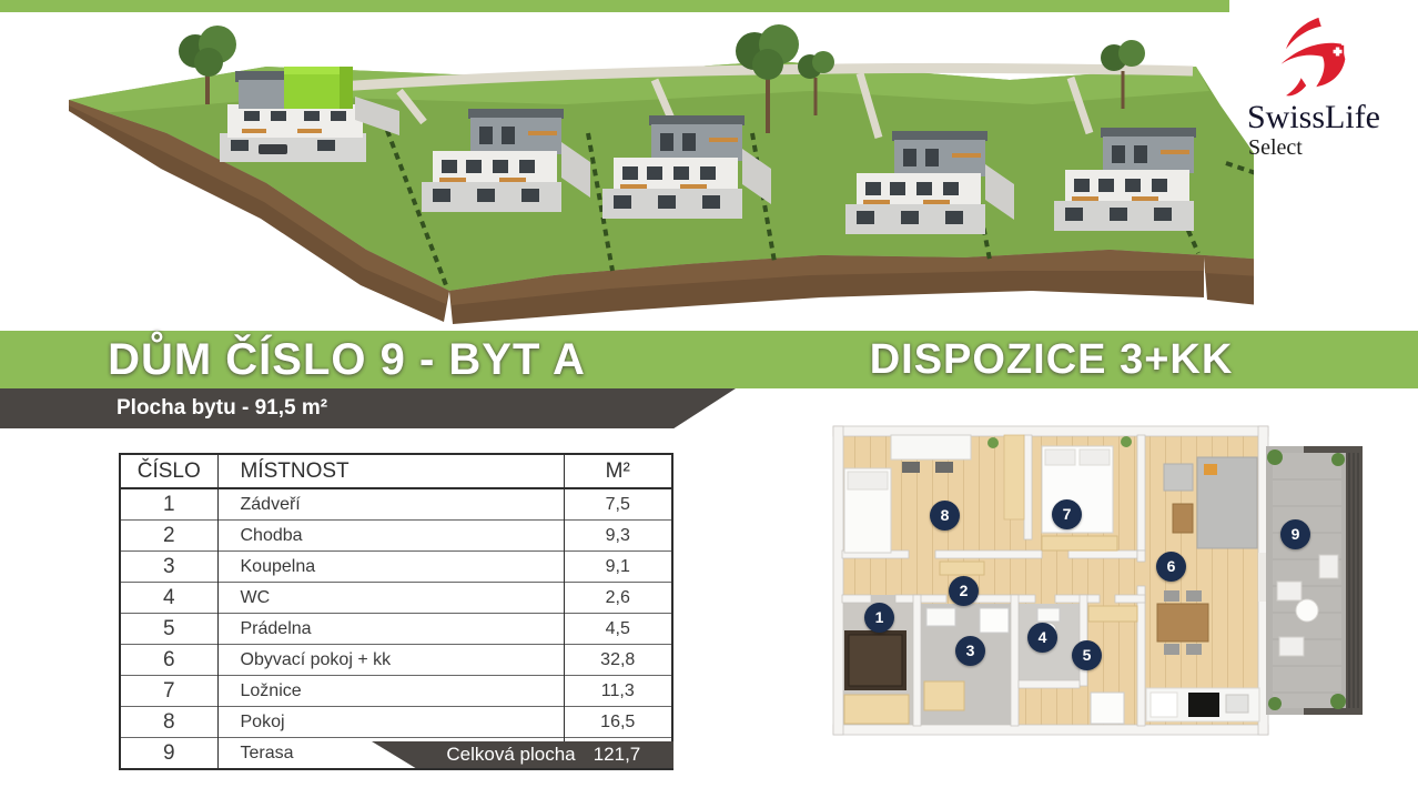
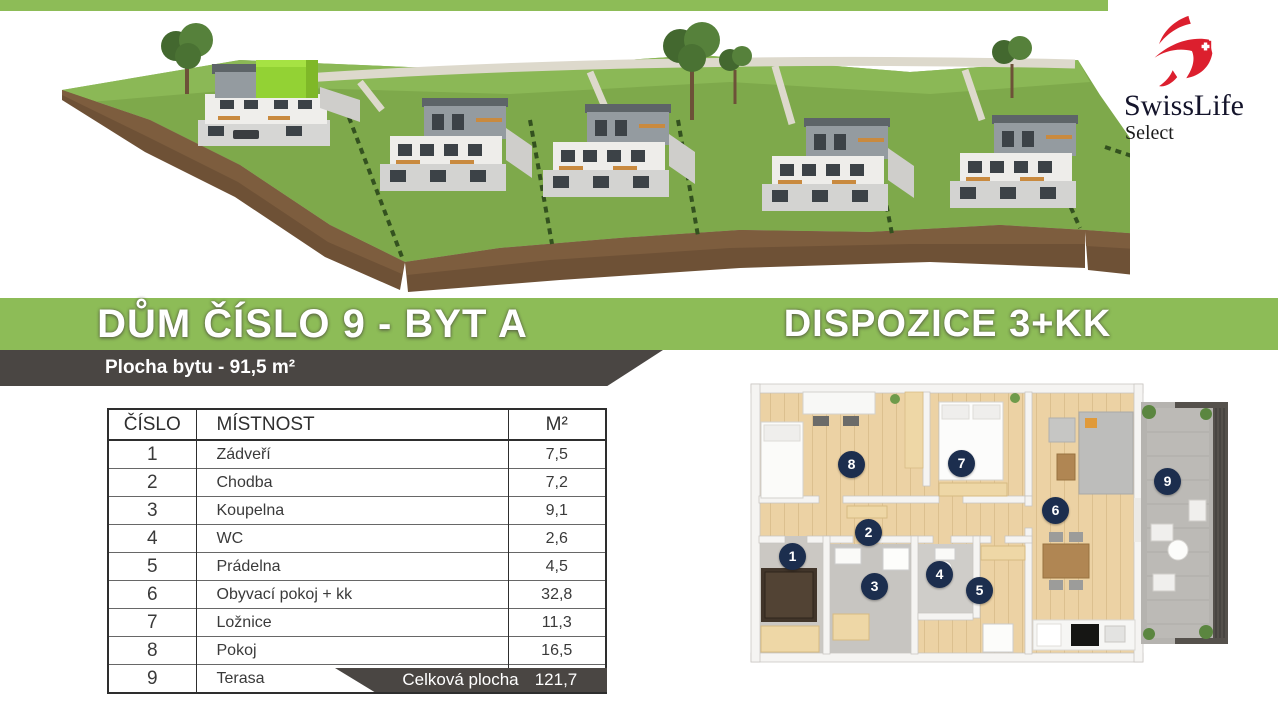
  SwissLife
  Select
  DŮM ČÍSLO 9 - BYT A
  DISPOZICE 3+KK
  Plocha bytu - 91,5 m²
  ČÍSLO	MÍSTNOST	M²
  1	Zádveří	7,5
- 2	Chodba	9,3
+ 2	Chodba	7,2
  3	Koupelna	9,1
  4	WC	2,6
  5	Prádelna	4,5
  6	Obyvací pokoj + kk	32,8
  7	Ložnice	11,3
  8	Pokoj	16,5
  Celková plocha
  121,7
  1
  2
  3
  4
  5
  6
  7
  8
  9
